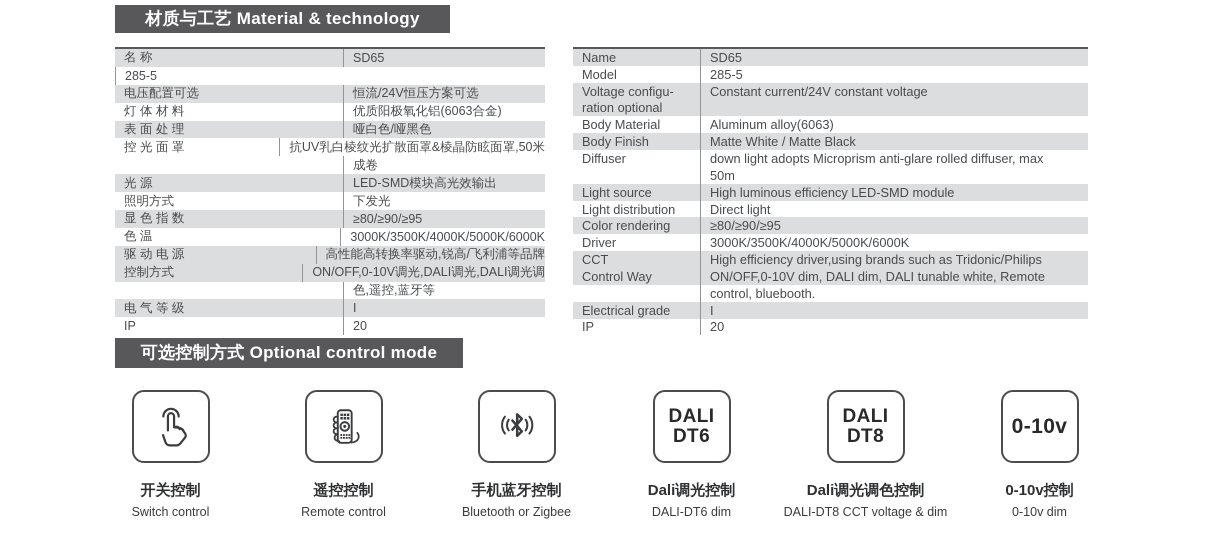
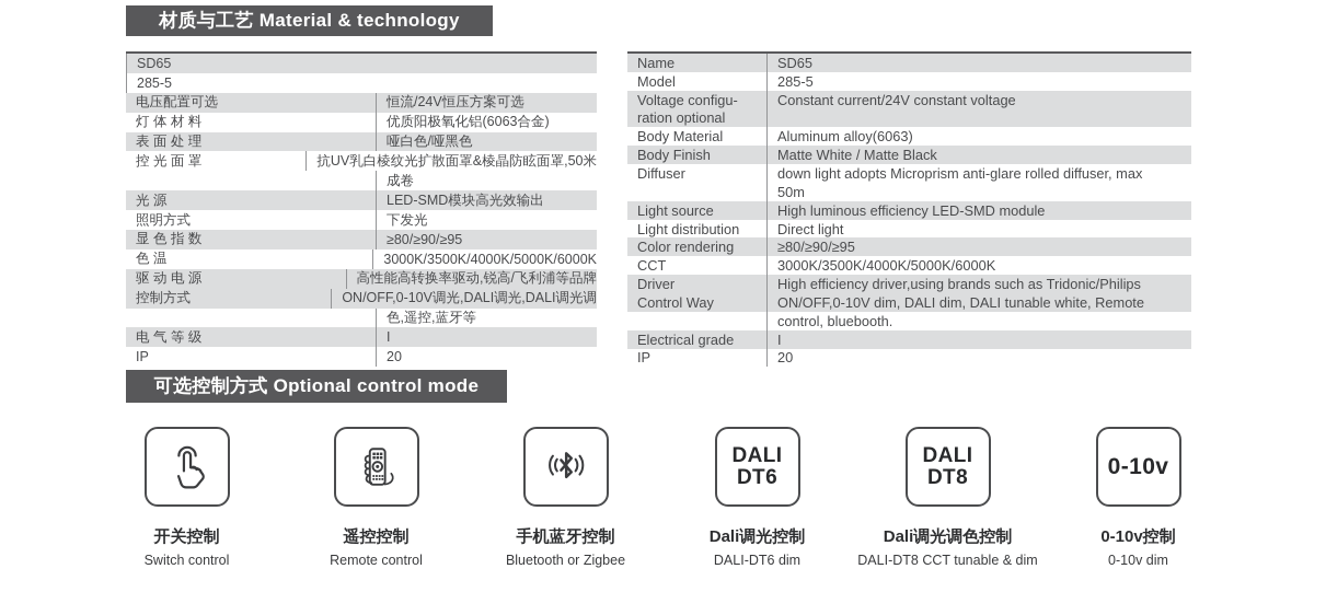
  材质与工艺 Material & technology
- 名 称
  SD65
  285-5
  电压配置可选
  恒流/24V恒压方案可选
  灯 体 材 料
  优质阳极氧化铝(6063合金)
  表 面 处 理
  哑白色/哑黑色
  控 光 面 罩
  抗UV乳白棱纹光扩散面罩&棱晶防眩面罩,50米
  成卷
  光 源
  LED-SMD模块高光效输出
  照明方式
  下发光
  显 色 指 数
  ≥80/≥90/≥95
  色 温
  3000K/3500K/4000K/5000K/6000K
  驱 动 电 源
  高性能高转换率驱动,锐高/飞利浦等品牌
  控制方式
  ON/OFF,0-10V调光,DALI调光,DALI调光调
  色,遥控,蓝牙等
  电 气 等 级
  I
  IP
  20
  Name
  SD65
  Model
  285-5
  Voltage configu-
  Constant current/24V constant voltage
  ration optional
  Body Material
  Aluminum alloy(6063)
  Body Finish
  Matte White / Matte Black
  Diffuser
  down light adopts Microprism anti-glare rolled diffuser, max
  50m
  Light source
  High luminous efficiency LED-SMD module
  Light distribution
  Direct light
  Color rendering
  ≥80/≥90/≥95
- Driver
+ CCT
  3000K/3500K/4000K/5000K/6000K
- CCT
+ Driver
  High efficiency driver,using brands such as Tridonic/Philips
  Control Way
  ON/OFF,0-10V dim, DALI dim, DALI tunable white, Remote
  control, bluebooth.
  Electrical grade
  I
  IP
  20
  可选控制方式 Optional control mode
  开关控制
  Switch control
  遥控控制
  Remote control
  手机蓝牙控制
  Bluetooth or Zigbee
  DALI
  DT6
  Dali调光控制
  DALI-DT6 dim
  DALI
  DT8
  Dali调光调色控制
- DALI-DT8 CCT voltage & dim
+ DALI-DT8 CCT tunable & dim
  0-10v
  0-10v控制
  0-10v dim
